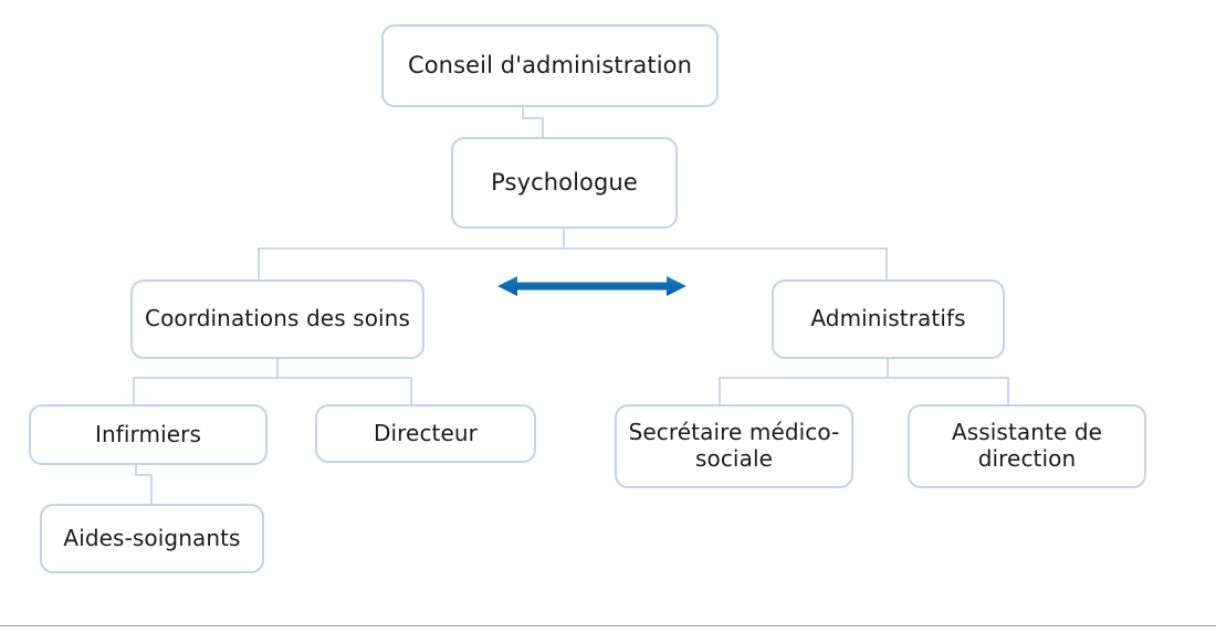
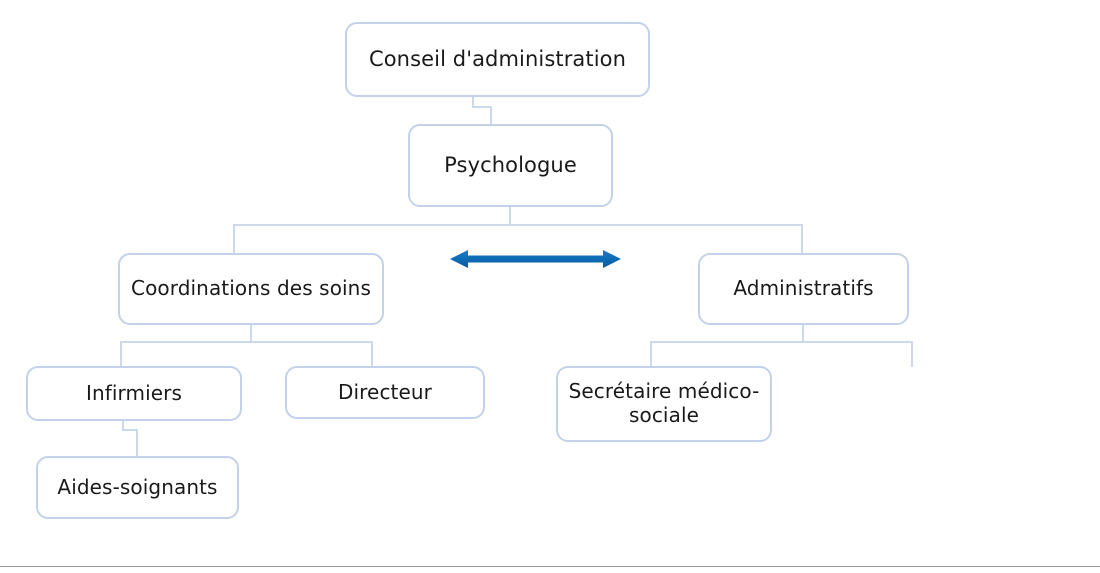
  Conseil d'administration
  Psychologue
  Coordinations des soins
  Administratifs
  Infirmiers
  Directeur
  Secrétaire médico-
  sociale
- Assistante de
- direction
  Aides-soignants
